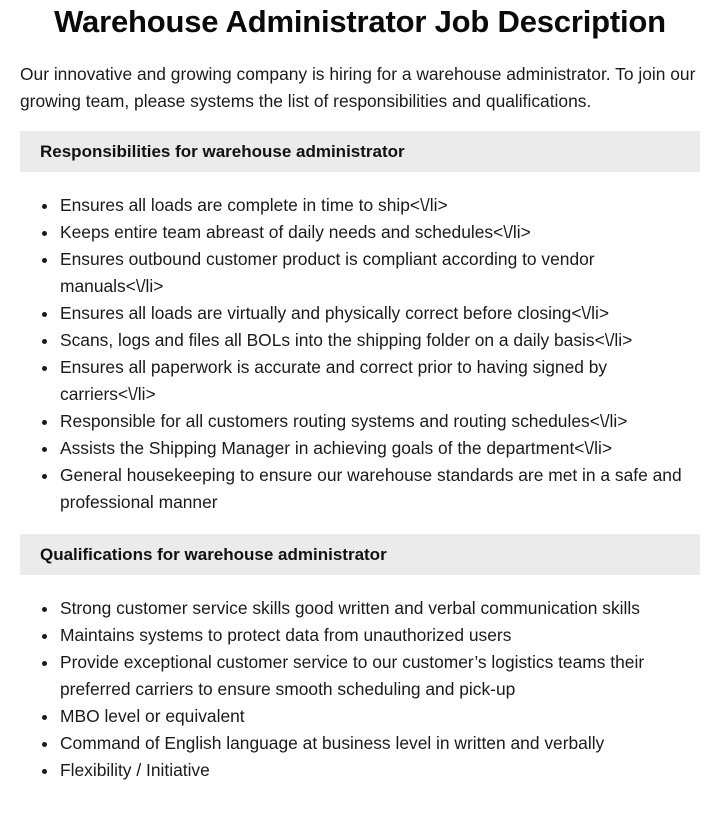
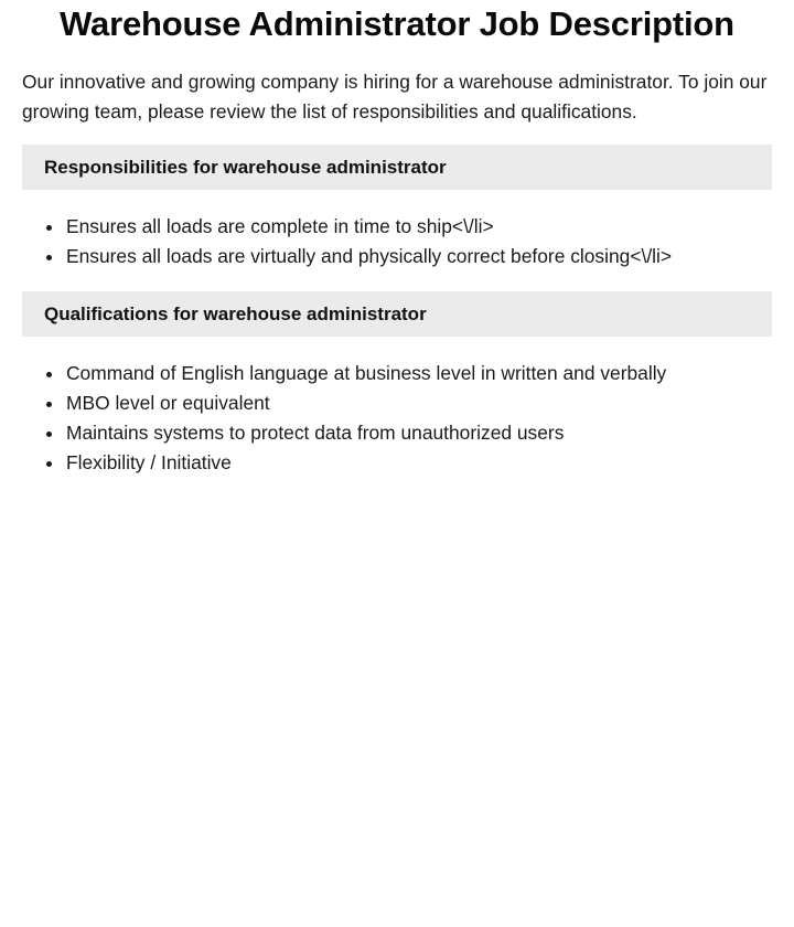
  Warehouse Administrator Job Description
- Our innovative and growing company is hiring for a warehouse administrator. To join our growing team, please systems the list of responsibilities and qualifications.
+ Our innovative and growing company is hiring for a warehouse administrator. To join our growing team, please review the list of responsibilities and qualifications.
  Responsibilities for warehouse administrator
  Ensures all loads are complete in time to ship<\/li>
- Keeps entire team abreast of daily needs and schedules<\/li>
- Ensures outbound customer product is compliant according to vendor manuals<\/li>
  Ensures all loads are virtually and physically correct before closing<\/li>
- Scans, logs and files all BOLs into the shipping folder on a daily basis<\/li>
- Ensures all paperwork is accurate and correct prior to having signed by carriers<\/li>
- Responsible for all customers routing systems and routing schedules<\/li>
- Assists the Shipping Manager in achieving goals of the department<\/li>
- General housekeeping to ensure our warehouse standards are met in a safe and professional manner
  Qualifications for warehouse administrator
- Strong customer service skills good written and verbal communication skills
- Maintains systems to protect data from unauthorized users
+ Command of English language at business level in written and verbally
- Provide exceptional customer service to our customer’s logistics teams their preferred carriers to ensure smooth scheduling and pick-up
  MBO level or equivalent
- Command of English language at business level in written and verbally
+ Maintains systems to protect data from unauthorized users
  Flexibility / Initiative
